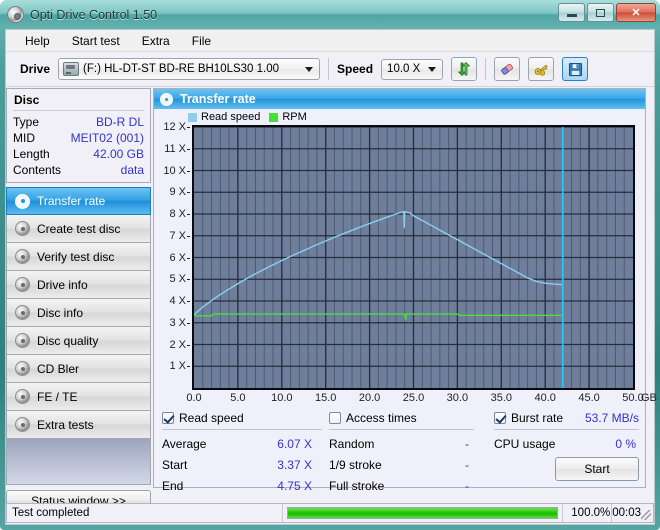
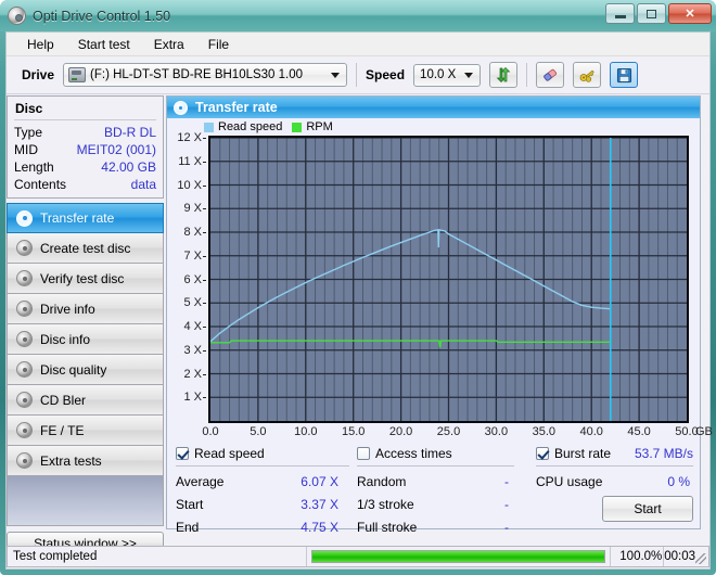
  Opti Drive Control 1.50
  ✕
  Help
  Start test
  Extra
  File
  Drive
  (F:) HL-DT-ST BD-RE BH10LS30 1.00
  Speed
  10.0 X
  Disc
  Type
  BD-R DL
  MID
  MEIT02 (001)
  Length
  42.00 GB
  Contents
  data
  Transfer rate
  Create test disc
  Verify test disc
  Drive info
  Disc info
  Disc quality
  CD Bler
  FE / TE
  Extra tests
  Status window >>
  Transfer rate
  Read speed
  RPM
  1 X
  2 X
  3 X
  4 X
  5 X
  6 X
  7 X
  8 X
  9 X
  10 X
  11 X
  12 X
  0.0
  5.0
  10.0
  15.0
  20.0
  25.0
  30.0
  35.0
  40.0
  45.0
  50.0
  GB
  Read speed
  Average
  6.07 X
  Start
  3.37 X
  End
  4.75 X
  Access times
  Random
  -
- 1/9 stroke
+ 1/3 stroke
  -
  Full stroke
  -
  Burst rate
  53.7 MB/s
  CPU usage
  0 %
  Start
  Test completed
  100.0%
  00:03
